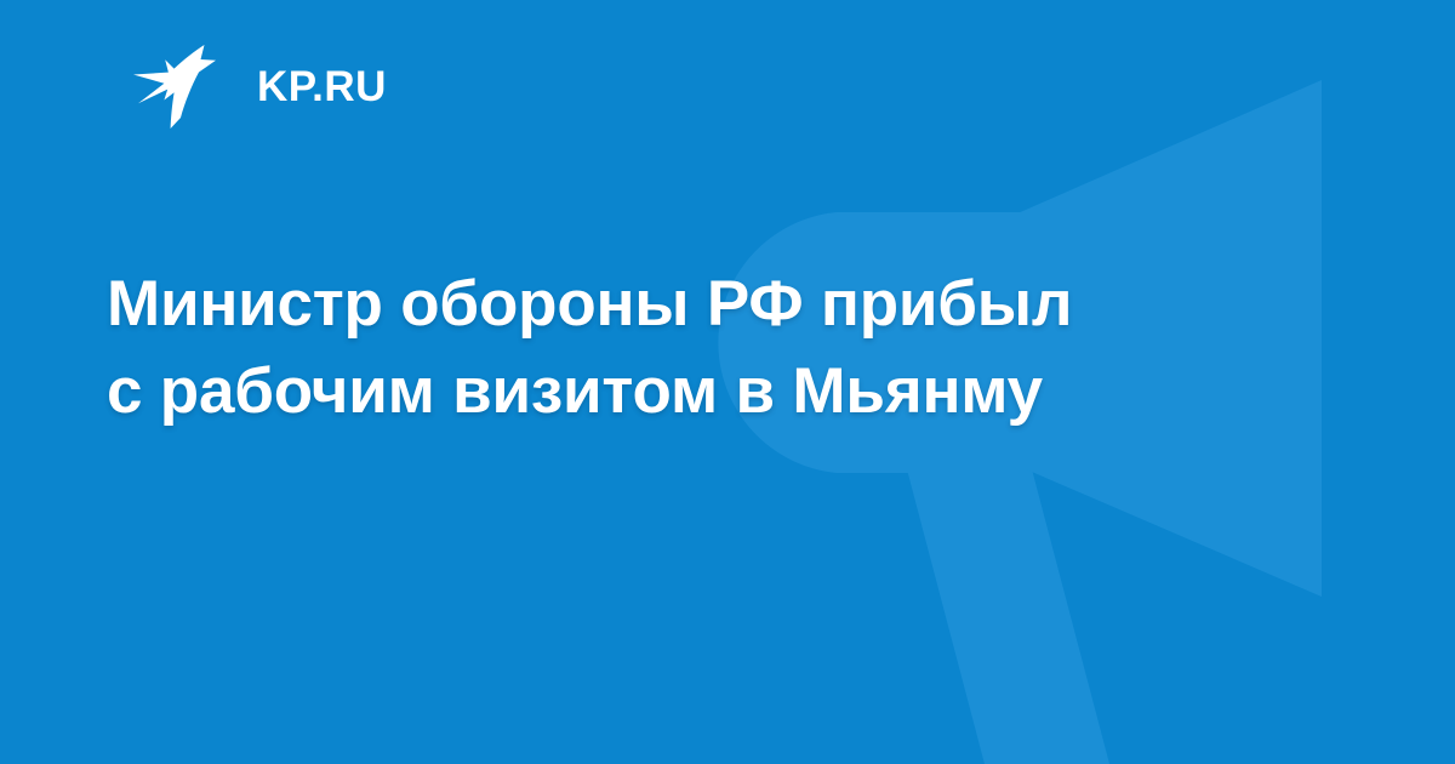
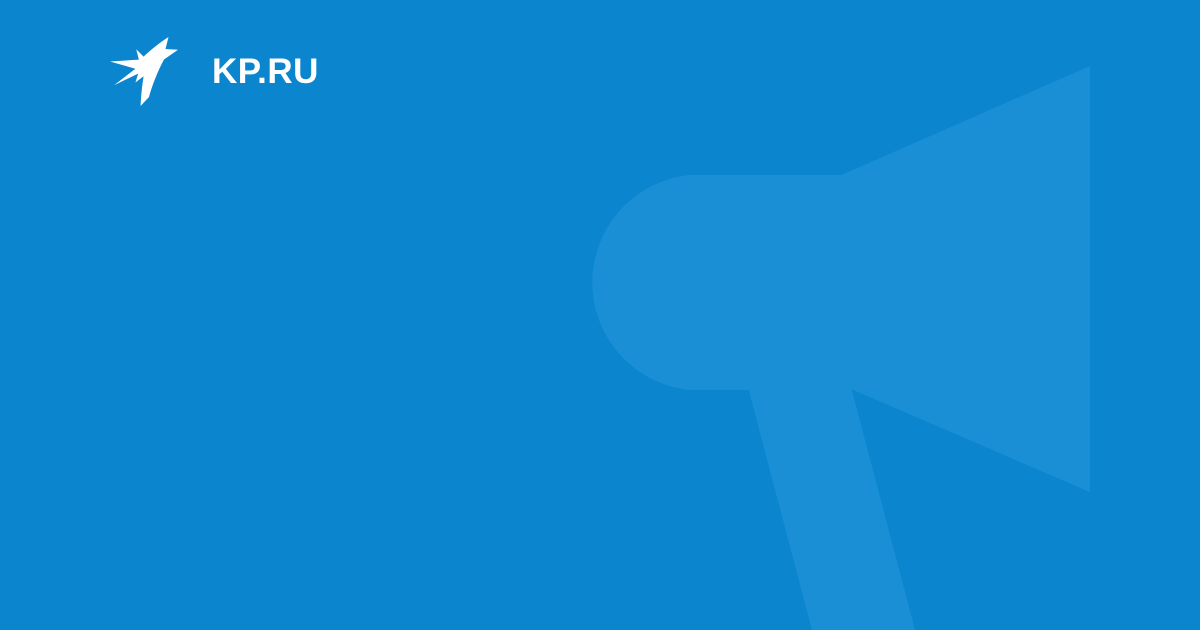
  KP.RU
- Министр обороны РФ прибыл
- с рабочим визитом в Мьянму
